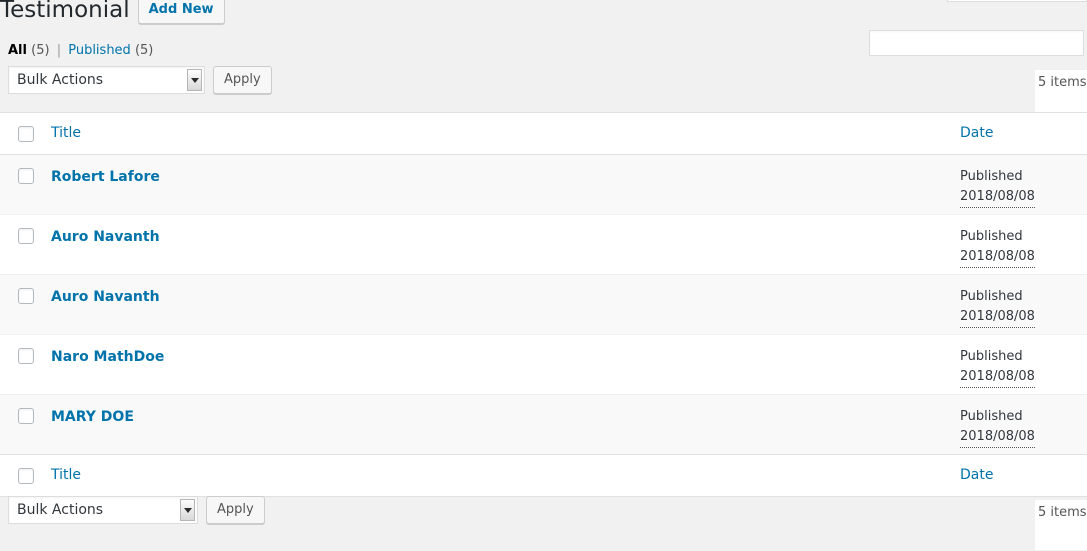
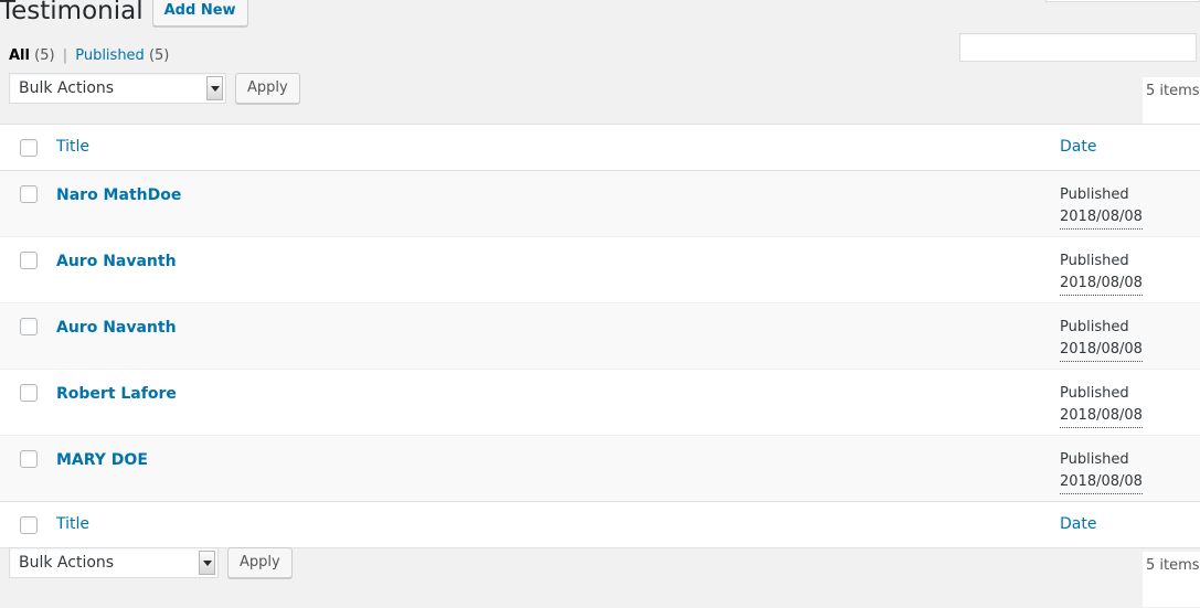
  Testimonial
  Add New
  All (5) | Published (5)
  Bulk Actions
  Apply
  5 items
  	Title	Date
- 	Robert Lafore	Published 2018/08/08
+ 	Naro MathDoe	Published 2018/08/08
  	Auro Navanth	Published 2018/08/08
  	Auro Navanth	Published 2018/08/08
- 	Naro MathDoe	Published 2018/08/08
+ 	Robert Lafore	Published 2018/08/08
  	MARY DOE	Published 2018/08/08
  	Title	Date
  Bulk Actions
  Apply
  5 items
